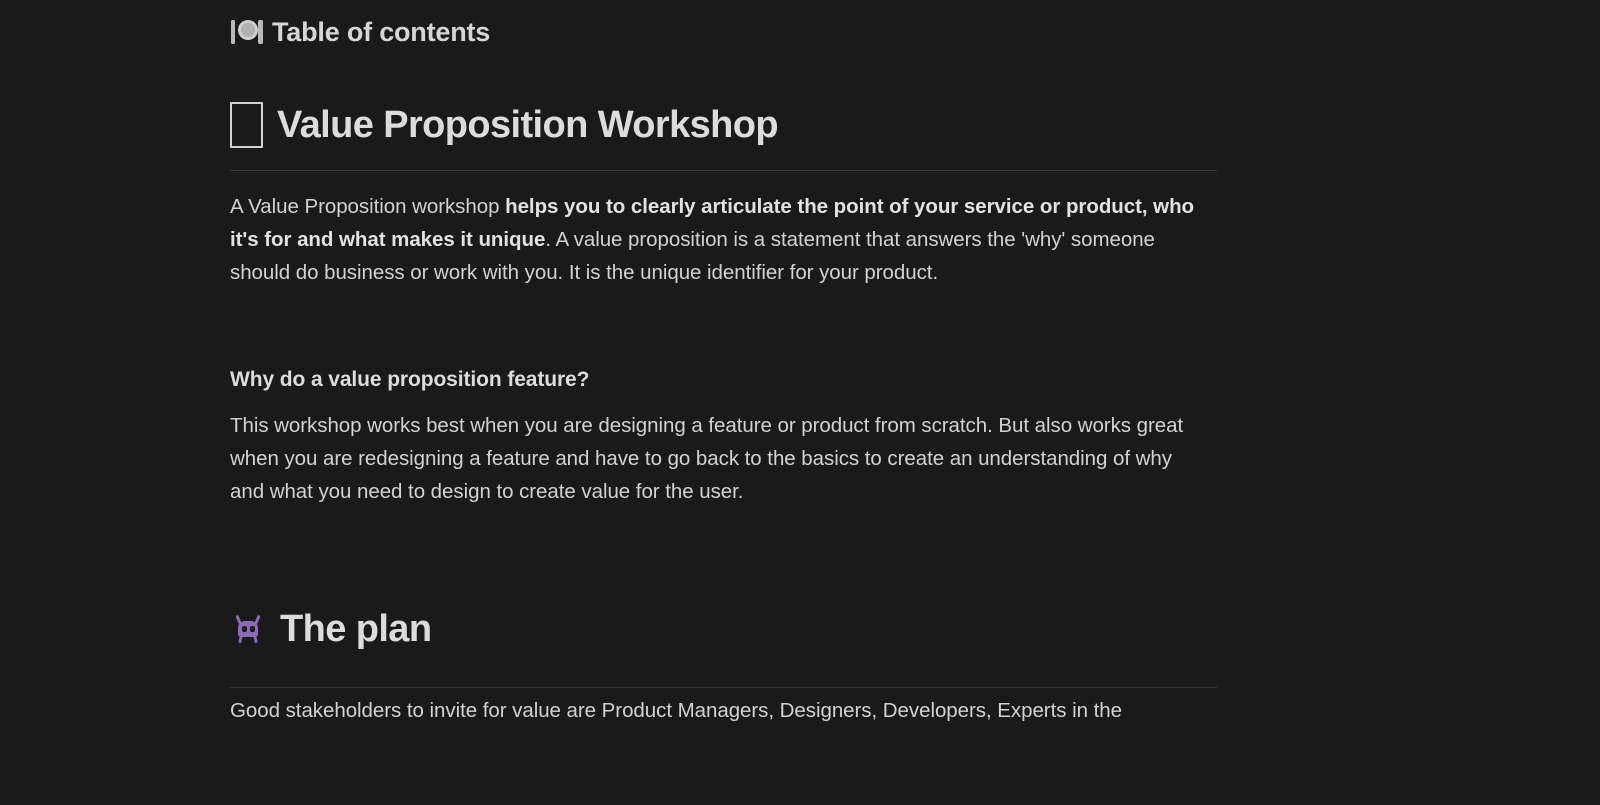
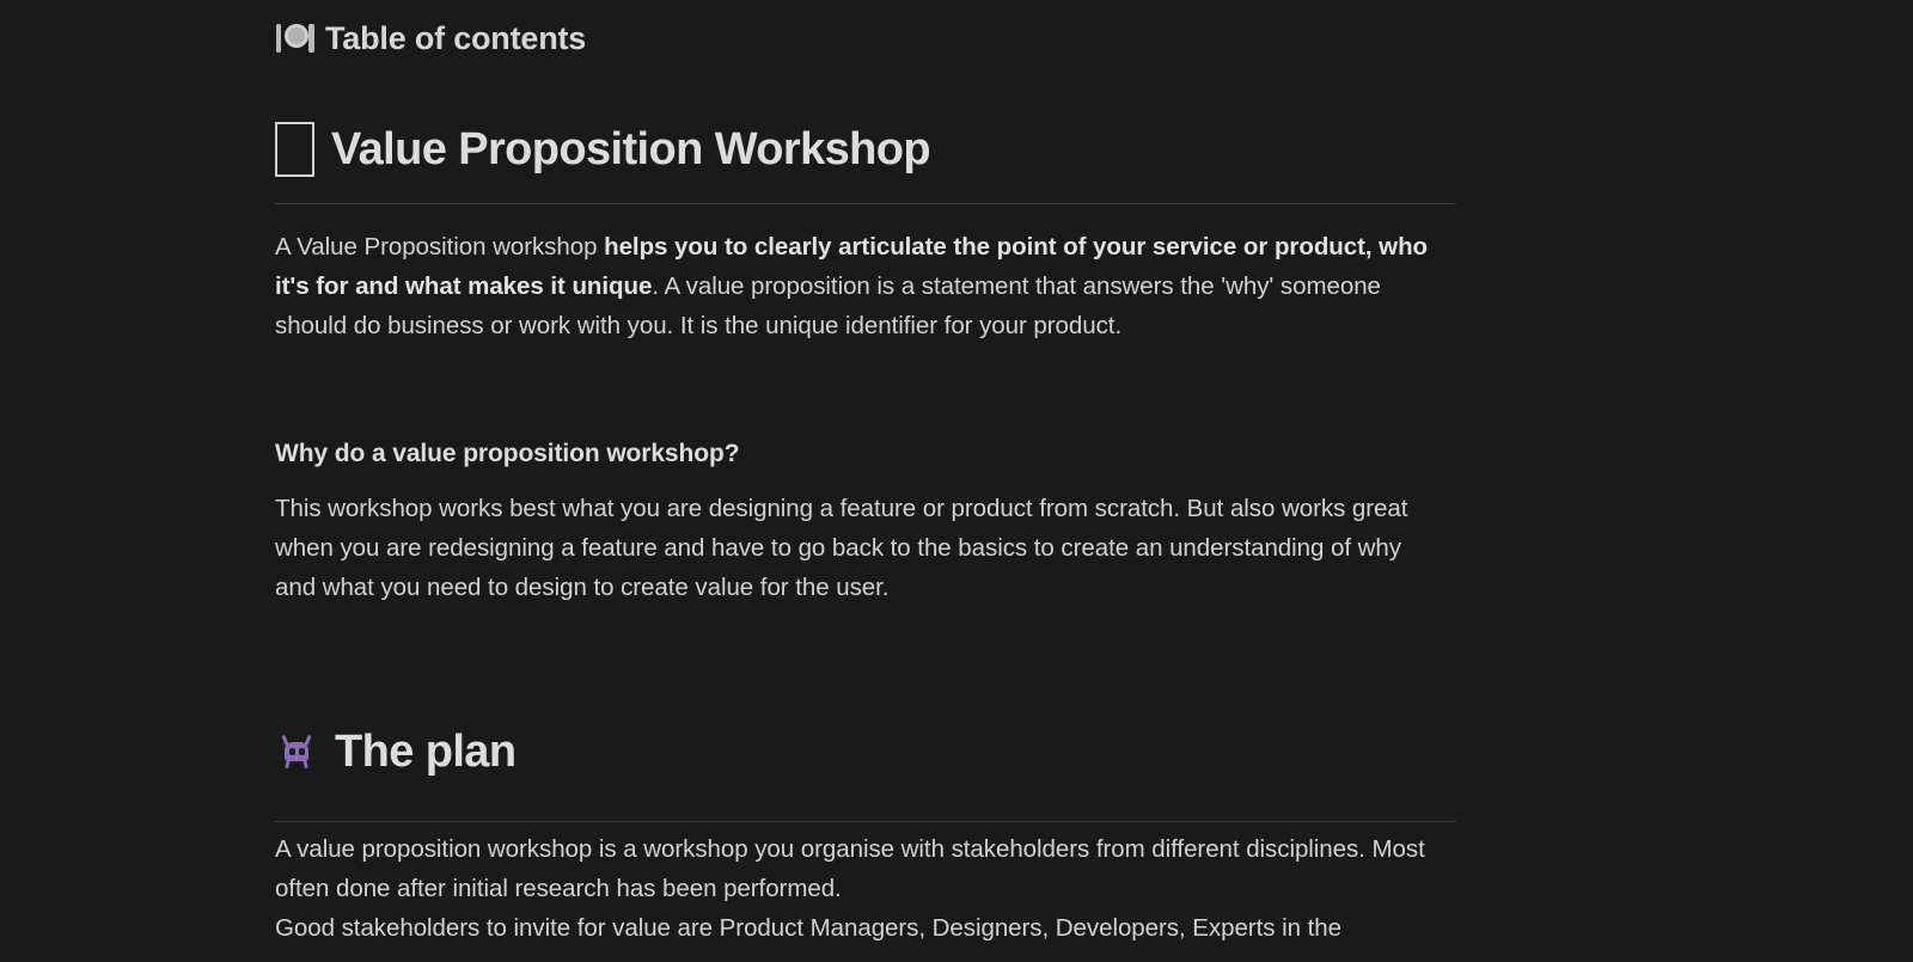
  Table of contents
  Value Proposition Workshop
  A Value Proposition workshop helps you to clearly articulate the point of your service or product, who it's for and what makes it unique. A value proposition is a statement that answers the 'why' someone should do business or work with you. It is the unique identifier for your product.
- Why do a value proposition feature?
+ Why do a value proposition workshop?
- This workshop works best when you are designing a feature or product from scratch. But also works great when you are redesigning a feature and have to go back to the basics to create an understanding of why and what you need to design to create value for the user.
+ This workshop works best what you are designing a feature or product from scratch. But also works great when you are redesigning a feature and have to go back to the basics to create an understanding of why and what you need to design to create value for the user.
  The plan
+ A value proposition workshop is a workshop you organise with stakeholders from different disciplines. Most often done after initial research has been performed.
  Good stakeholders to invite for value are Product Managers, Designers, Developers, Experts in the
